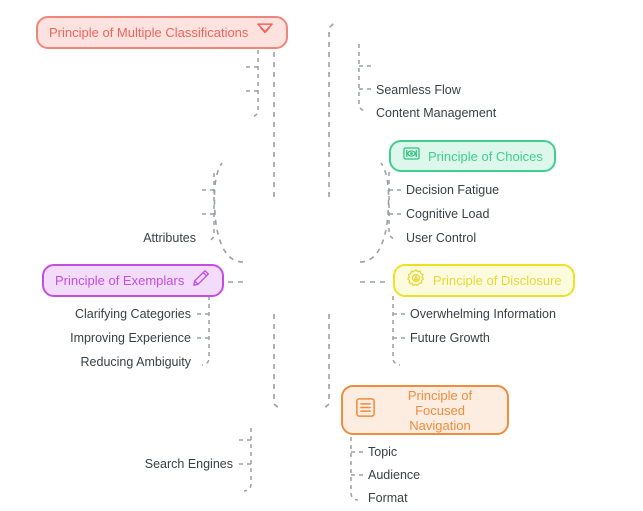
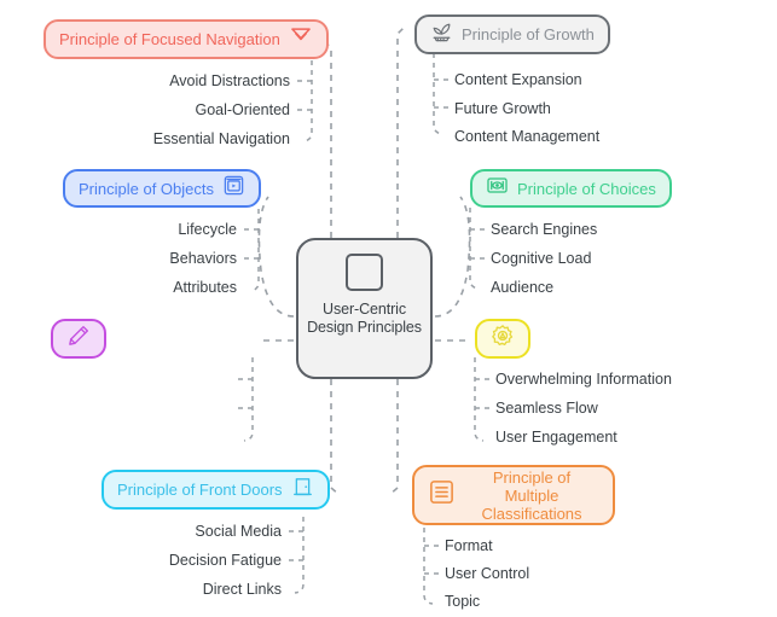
+ User-Centric Design Principles
- Principle of Multiple Classifications
+ Principle of Focused Navigation
+ Avoid Distractions
+ Goal-Oriented
+ Essential Navigation
+ Principle of Growth
+ Content Expansion
- Seamless Flow
+ Future Growth
  Content Management
+ Principle of Objects
+ Lifecycle
+ Behaviors
  Attributes
  Principle of Choices
- Decision Fatigue
+ Search Engines
  Cognitive Load
- User Control
+ Audience
- Principle of Exemplars
- Clarifying Categories
- Improving Experience
- Reducing Ambiguity
- Principle of Disclosure
  Overwhelming Information
- Future Growth
+ Seamless Flow
+ User Engagement
+ Principle of Front Doors
+ Social Media
- Search Engines
+ Decision Fatigue
+ Direct Links
- Principle of Focused Navigation
+ Principle of Multiple Classifications
- Topic
+ Format
- Audience
+ User Control
- Format
+ Topic
